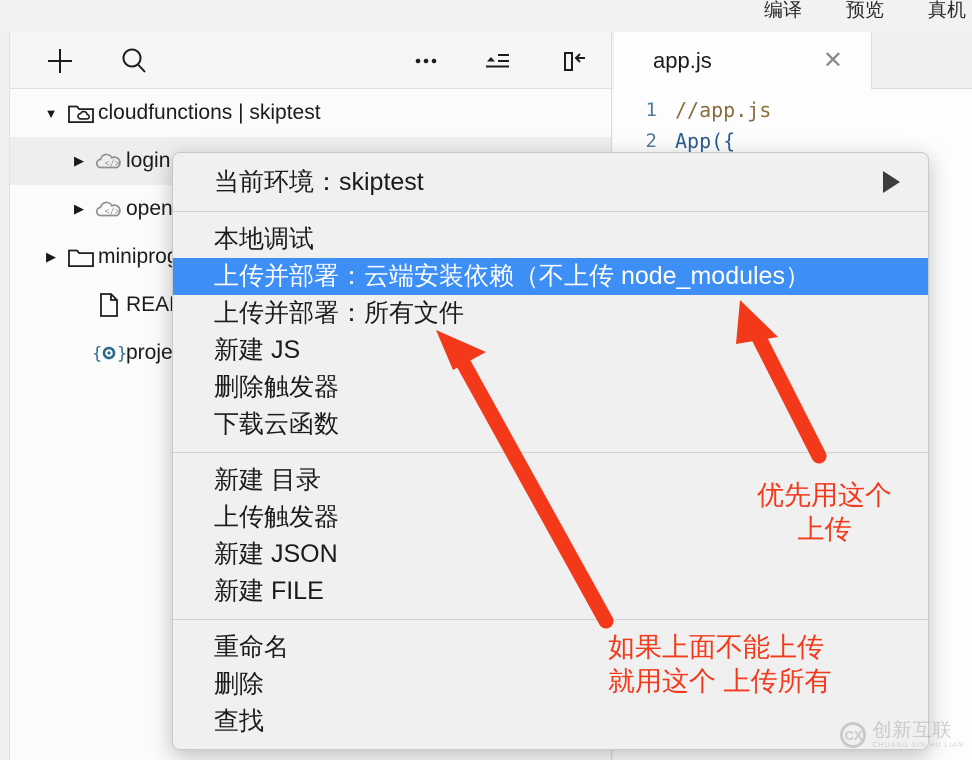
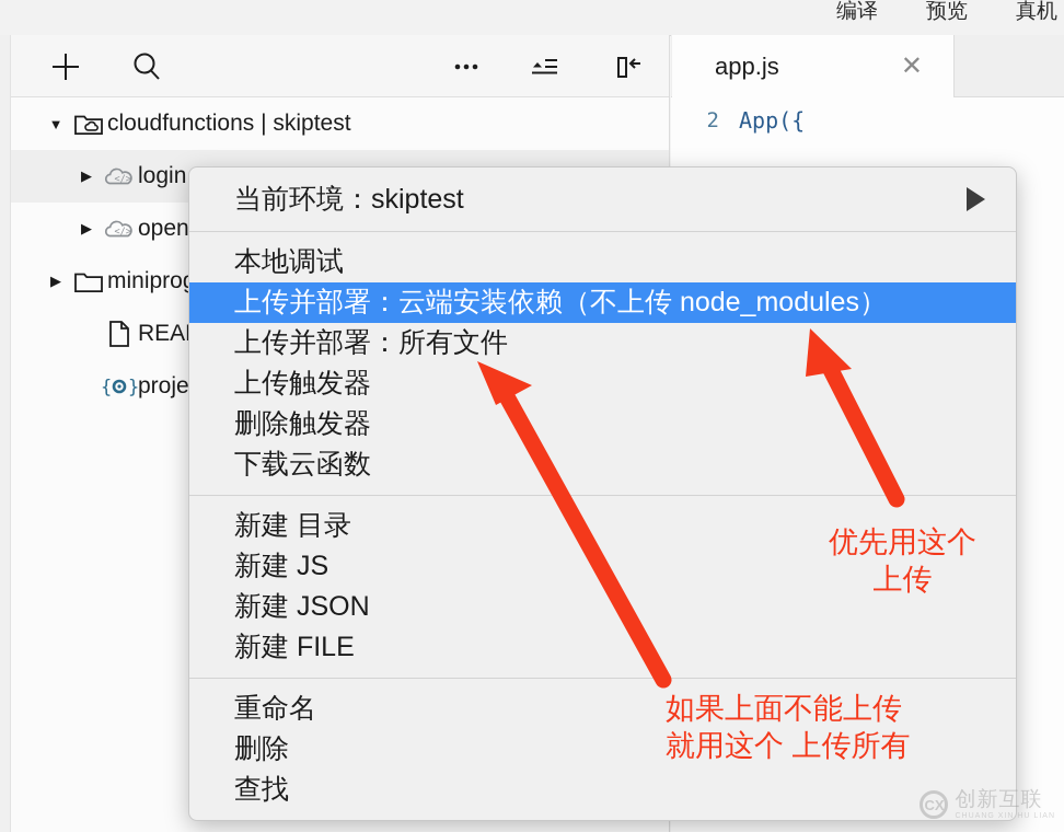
  编译
  预览
  真机
  ▼
  cloudfunctions | skiptest
  ▶
  </>
  login
  ▶
  </>
  open
  ▶
  {
  }
  proje
  app.js
  ✕
- 1
- //app.js
  2
  App({
  当前环境：skiptest
  本地调试
  上传并部署：云端安装依赖（不上传 node_modules）
  上传并部署：所有文件
- 新建 JS
+ 上传触发器
  删除触发器
  下载云函数
  新建 目录
- 上传触发器
+ 新建 JS
  新建 JSON
  新建 FILE
  重命名
  删除
  查找
  优先用这个
  上传
  如果上面不能上传
  就用这个 上传所有
  CX
  创新互联
